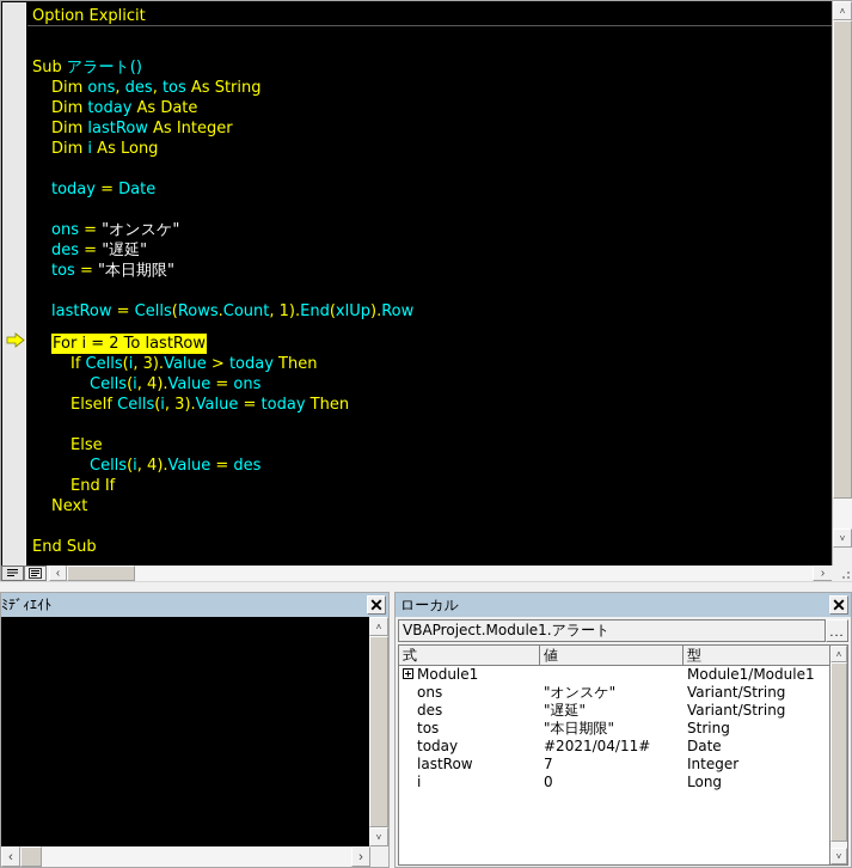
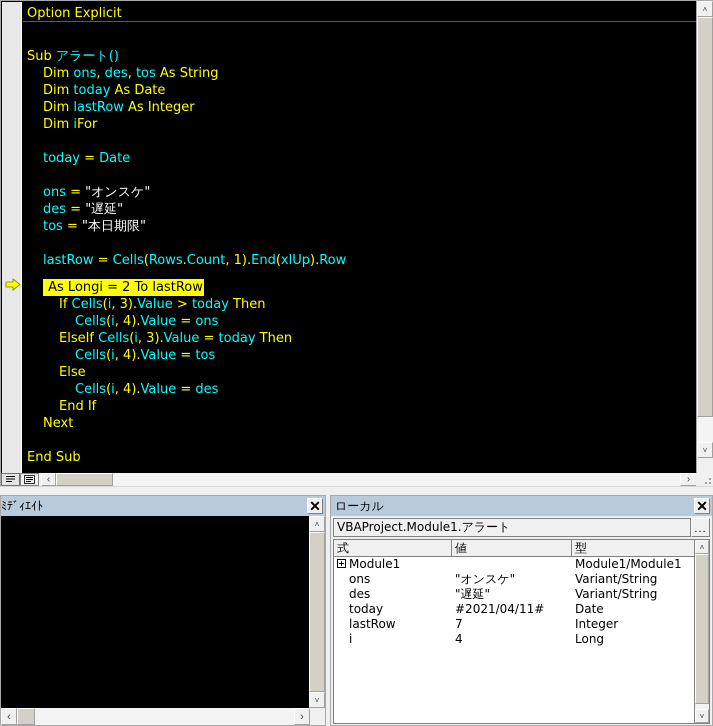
  Option Explicit
  Sub アラート()
  Dim ons, des, tos As String
  Dim today As Date
  Dim lastRow As Integer
- Dim i As Long
+ Dim iFor
  today = Date
  ons = "オンスケ"
  des = "遅延"
  tos = "本日期限"
  lastRow = Cells(Rows.Count, 1).End(xlUp).Row
- For i = 2 To lastRow
+ As Longi = 2 To lastRow
  If Cells(i, 3).Value > today Then
  Cells(i, 4).Value = ons
  ElseIf Cells(i, 3).Value = today Then
+ Cells(i, 4).Value = tos
  Else
  Cells(i, 4).Value = des
  End If
  Next
  End Sub
  ˄
  ˅
  ‹
  ›
  ﾐﾃﾞｨｴｲﾄ
  ✕
  ˄
  ˅
  ‹
  ›
  ローカル
  ✕
  VBAProject.Module1.アラート
  ...
  式
  値
  型
  Module1
  Module1/Module1
  ons
  "オンスケ"
  Variant/String
  des
  "遅延"
  Variant/String
- tos
- "本日期限"
- String
  today
  #2021/04/11#
  Date
  lastRow
  7
  Integer
  i
- 0
+ 4
  Long
  ˄
  ˅
